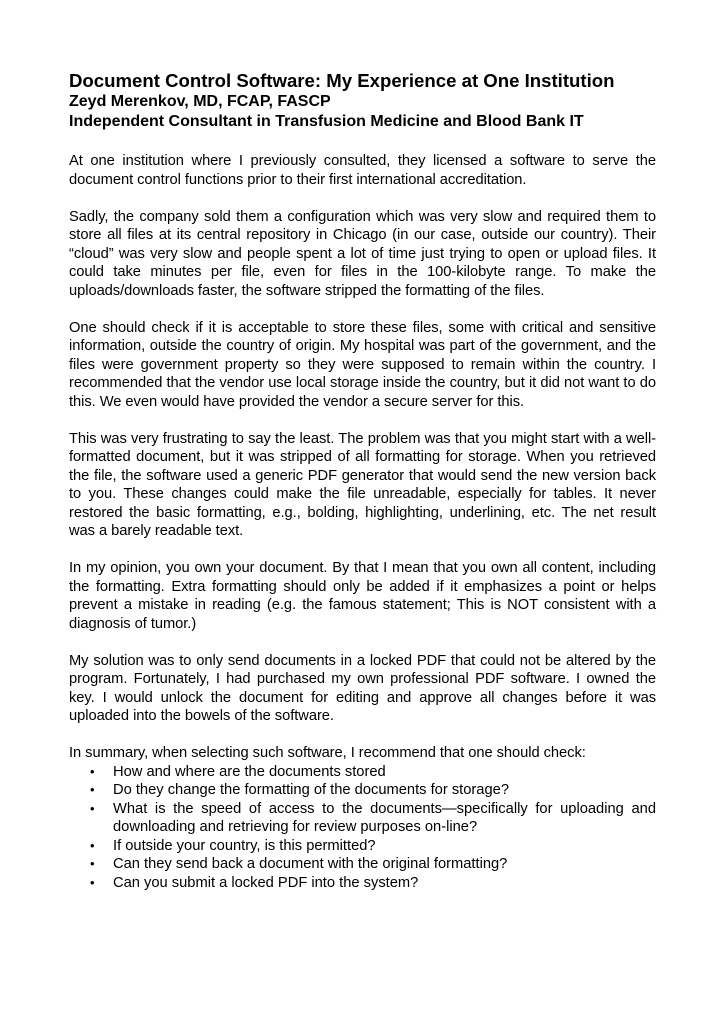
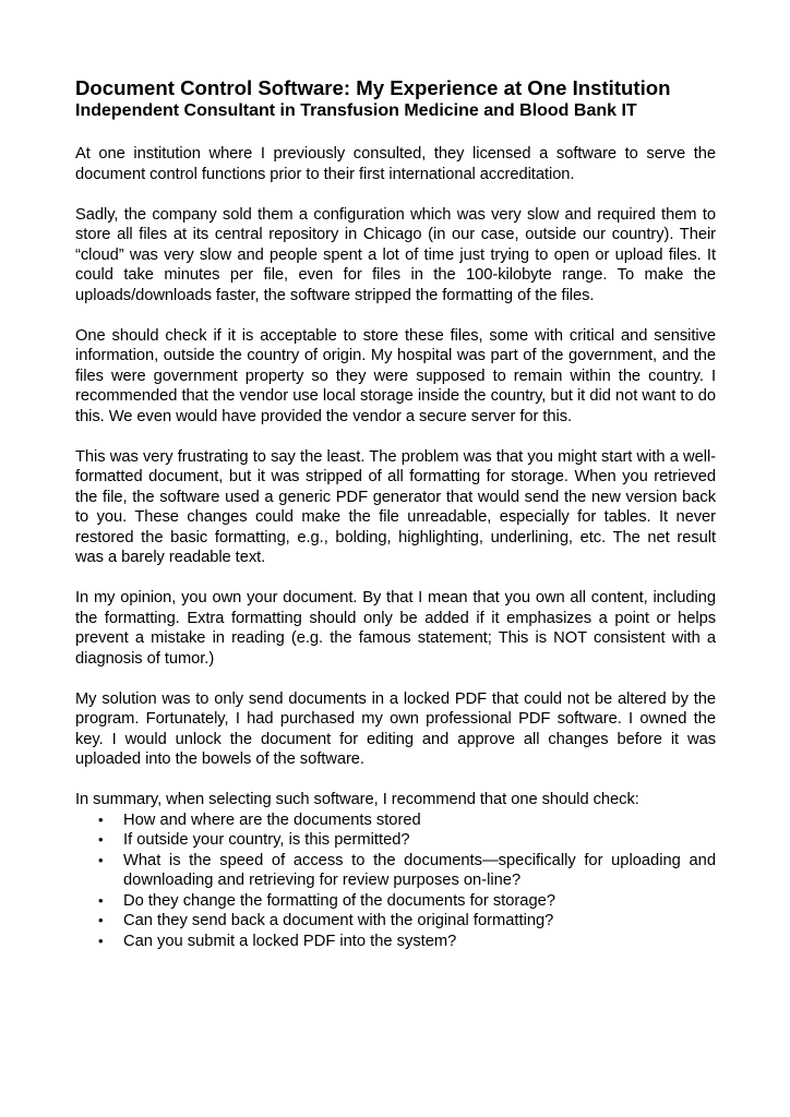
  Document Control Software: My Experience at One Institution
- Zeyd Merenkov, MD, FCAP, FASCP
  Independent Consultant in Transfusion Medicine and Blood Bank IT
  At one institution where I previously consulted, they licensed a software to serve the document control functions prior to their first international accreditation.
  Sadly, the company sold them a configuration which was very slow and required them to store all files at its central repository in Chicago (in our case, outside our country). Their “cloud” was very slow and people spent a lot of time just trying to open or upload files. It could take minutes per file, even for files in the 100-kilobyte range. To make the uploads/downloads faster, the software stripped the formatting of the files.
  One should check if it is acceptable to store these files, some with critical and sensitive information, outside the country of origin. My hospital was part of the government, and the files were government property so they were supposed to remain within the country. I recommended that the vendor use local storage inside the country, but it did not want to do this. We even would have provided the vendor a secure server for this.
  This was very frustrating to say the least. The problem was that you might start with a well-formatted document, but it was stripped of all formatting for storage. When you retrieved the file, the software used a generic PDF generator that would send the new version back to you. These changes could make the file unreadable, especially for tables. It never restored the basic formatting, e.g., bolding, highlighting, underlining, etc. The net result was a barely readable text.
  In my opinion, you own your document. By that I mean that you own all content, including the formatting. Extra formatting should only be added if it emphasizes a point or helps prevent a mistake in reading (e.g. the famous statement; This is NOT consistent with a diagnosis of tumor.)
  My solution was to only send documents in a locked PDF that could not be altered by the program. Fortunately, I had purchased my own professional PDF software. I owned the key. I would unlock the document for editing and approve all changes before it was uploaded into the bowels of the software.
  In summary, when selecting such software, I recommend that one should check:
  •
  How and where are the documents stored
  •
- Do they change the formatting of the documents for storage?
+ If outside your country, is this permitted?
  •
  What is the speed of access to the documents—specifically for uploading and downloading and retrieving for review purposes on-line?
  •
- If outside your country, is this permitted?
+ Do they change the formatting of the documents for storage?
  •
  Can they send back a document with the original formatting?
  •
  Can you submit a locked PDF into the system?
